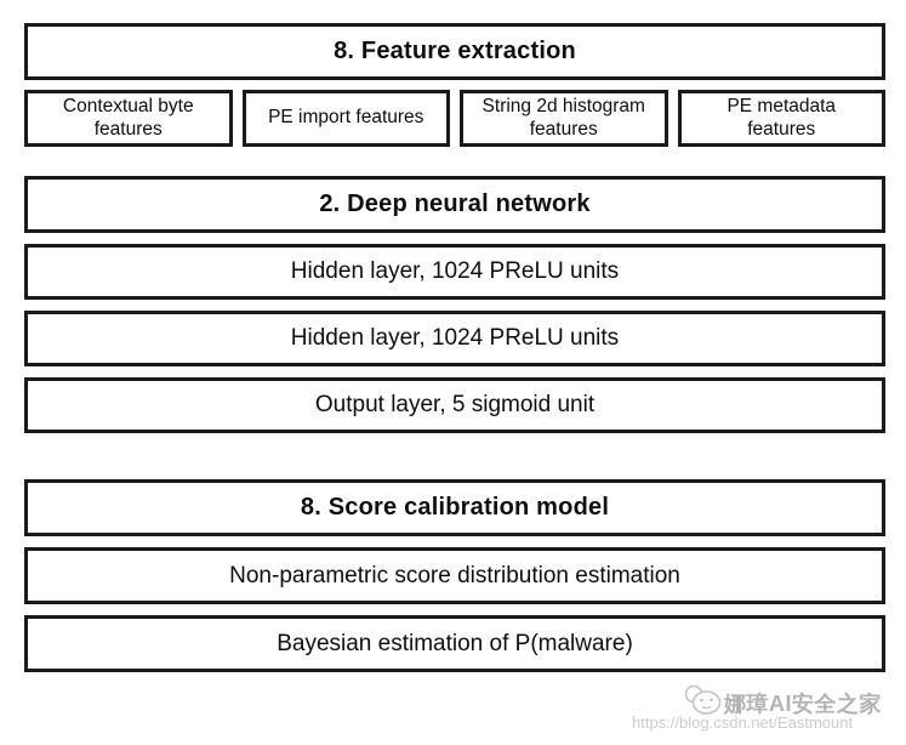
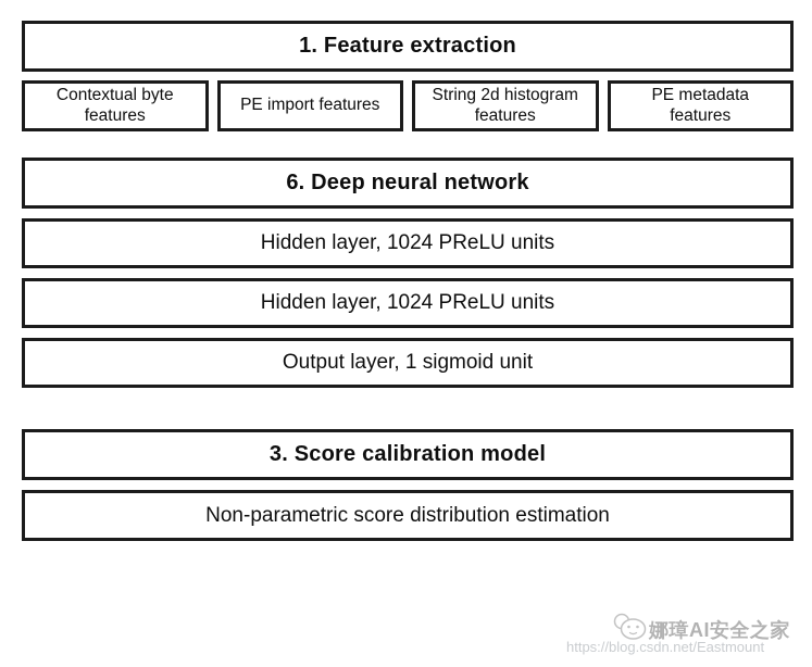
- 8. Feature extraction
+ 1. Feature extraction
  Contextual byte
  features
  PE import features
  String 2d histogram
  features
  PE metadata
  features
- 2. Deep neural network
+ 6. Deep neural network
  Hidden layer, 1024 PReLU units
  Hidden layer, 1024 PReLU units
- Output layer, 5 sigmoid unit
+ Output layer, 1 sigmoid unit
- 8. Score calibration model
+ 3. Score calibration model
  Non-parametric score distribution estimation
- Bayesian estimation of P(malware)
  娜璋AI安全之家
  https://blog.csdn.net/Eastmount
